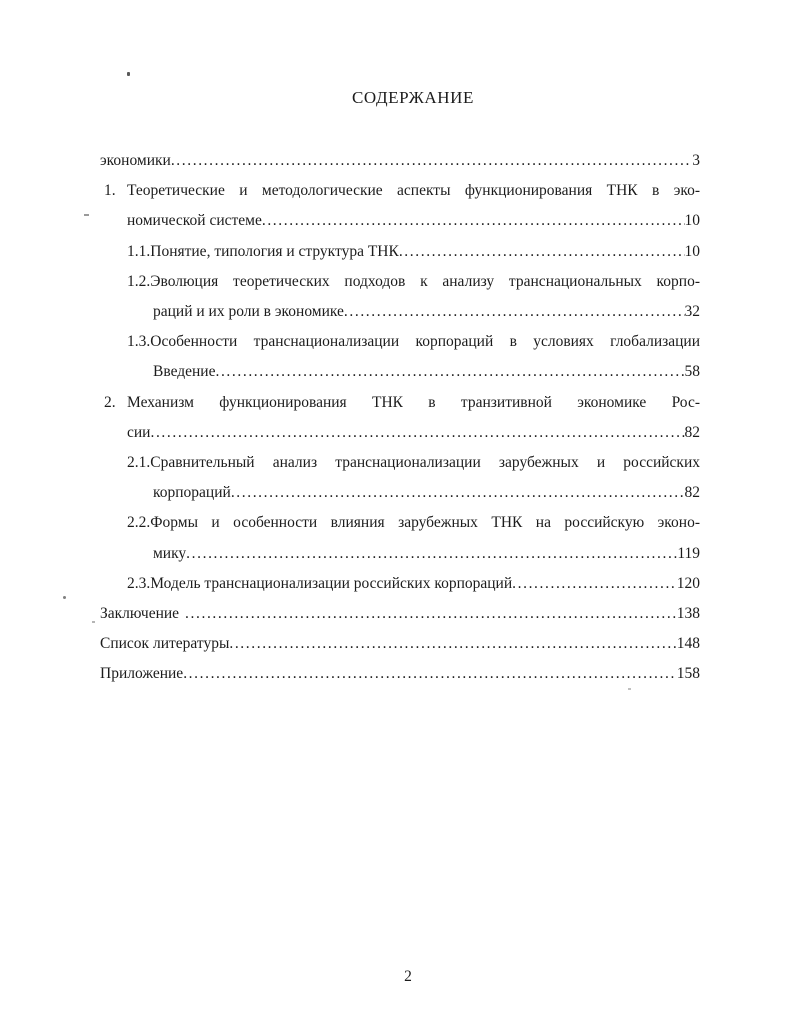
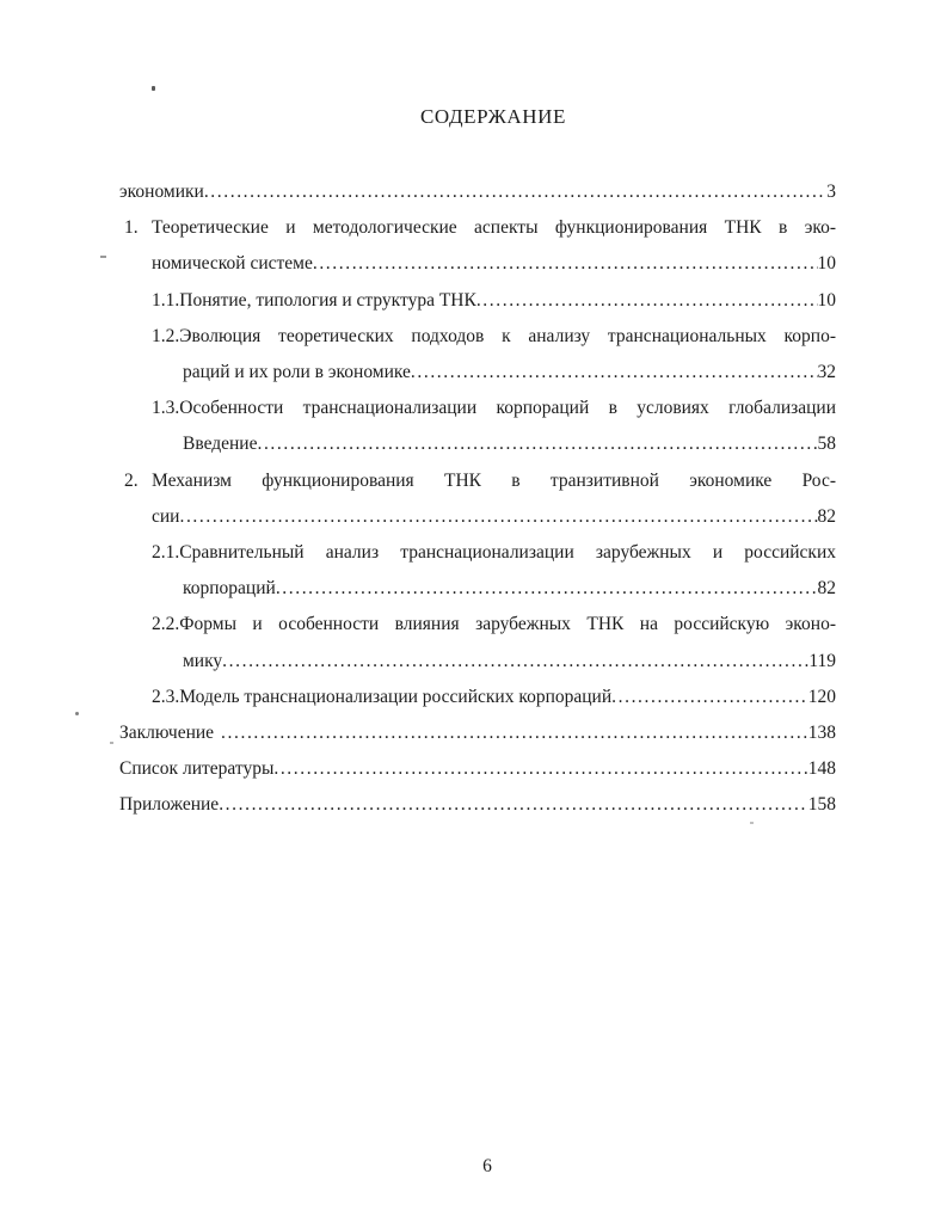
  СОДЕРЖАНИЕ
  экономики
  3
  1.
  Теоретические и методологические аспекты функционирования ТНК в эко-
  номической системе
  10
  1.1.Понятие, типология и структура ТНК
  10
  1.2.Эволюция теоретических подходов к анализу транснациональных корпо-
  раций и их роли в экономике
  32
  1.3.Особенности транснационализации корпораций в условиях глобализации
  Введение
  58
  2.
  Механизм функционирования ТНК в транзитивной экономике Рос-
  сии
  82
  2.1.Сравнительный анализ транснационализации зарубежных и российских
  корпораций
  82
  2.2.Формы и особенности влияния зарубежных ТНК на российскую эконо-
  мику
  119
  2.3.Модель транснационализации российских корпораций
  120
  Заключение
  138
  Список литературы
  148
  Приложение
  158
- 2
+ 6
